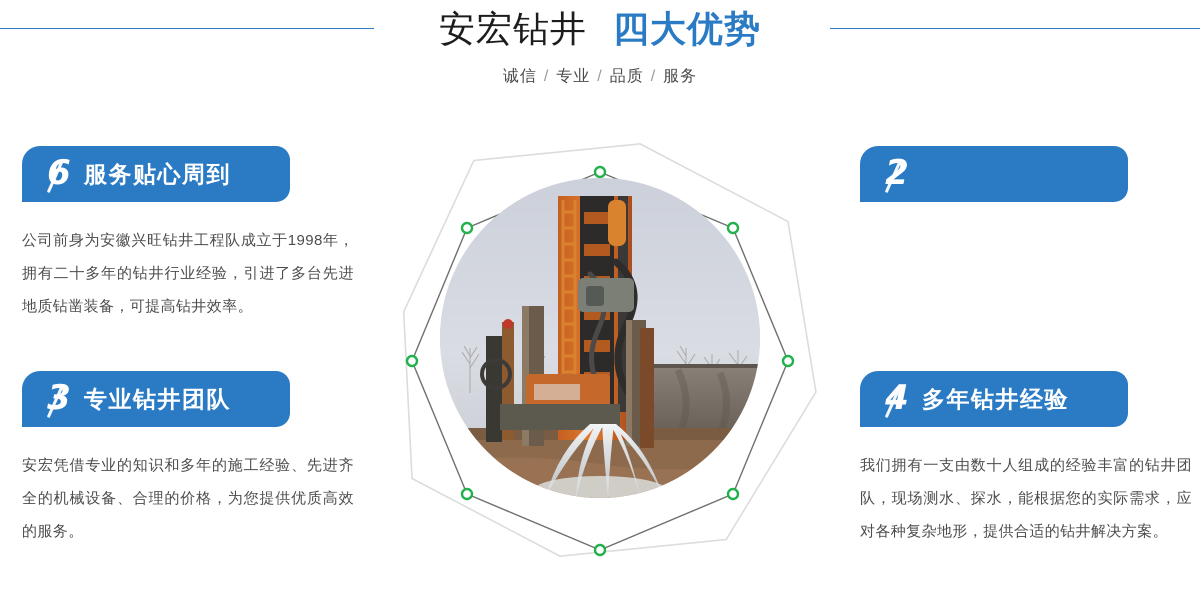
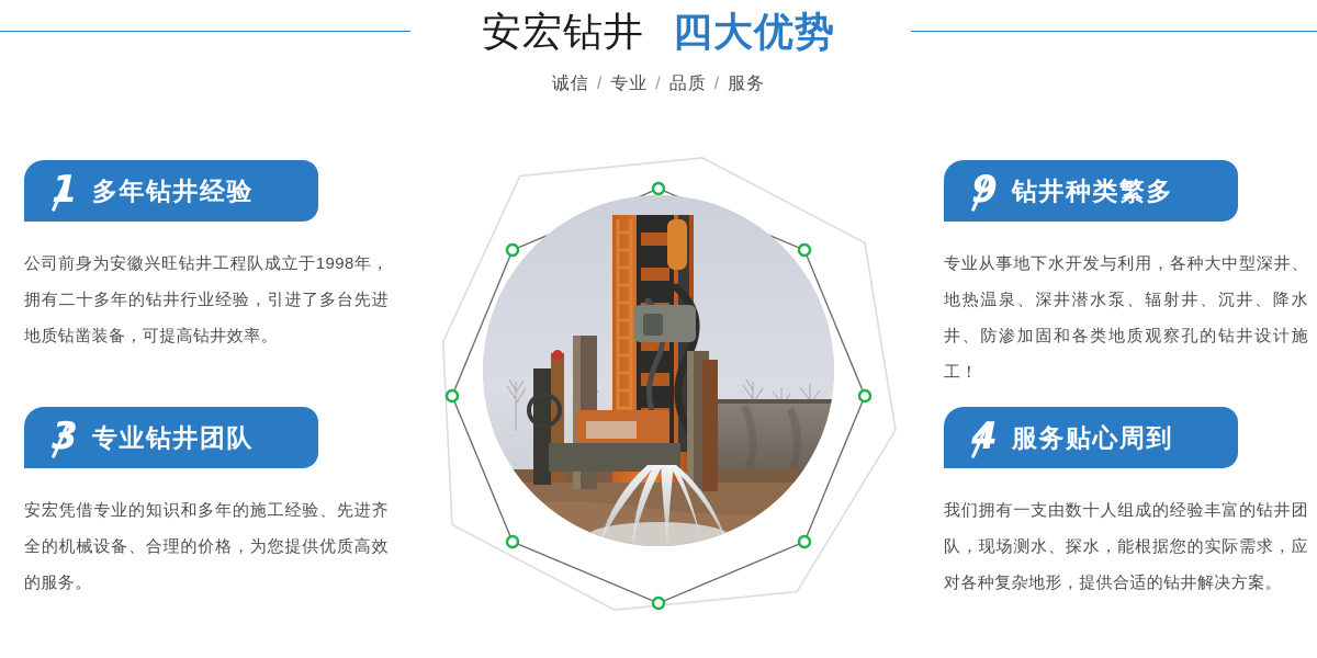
  安宏钻井 四大优势
  诚信 / 专业 / 品质 / 服务
- 6
+ 1
- 服务贴心周到
+ 多年钻井经验
  公司前身为安徽兴旺钻井工程队成立于1998年，拥有二十多年的钻井行业经验，引进了多台先进地质钻凿装备，可提高钻井效率。
- 2
+ 9
+ 钻井种类繁多
+ 专业从事地下水开发与利用，各种大中型深井、地热温泉、深井潜水泵、辐射井、沉井、降水井、防渗加固和各类地质观察孔的钻井设计施工！
  3
  专业钻井团队
  安宏凭借专业的知识和多年的施工经验、先进齐全的机械设备、合理的价格，为您提供优质高效的服务。
  4
- 多年钻井经验
+ 服务贴心周到
  我们拥有一支由数十人组成的经验丰富的钻井团队，现场测水、探水，能根据您的实际需求，应对各种复杂地形，提供合适的钻井解决方案。
